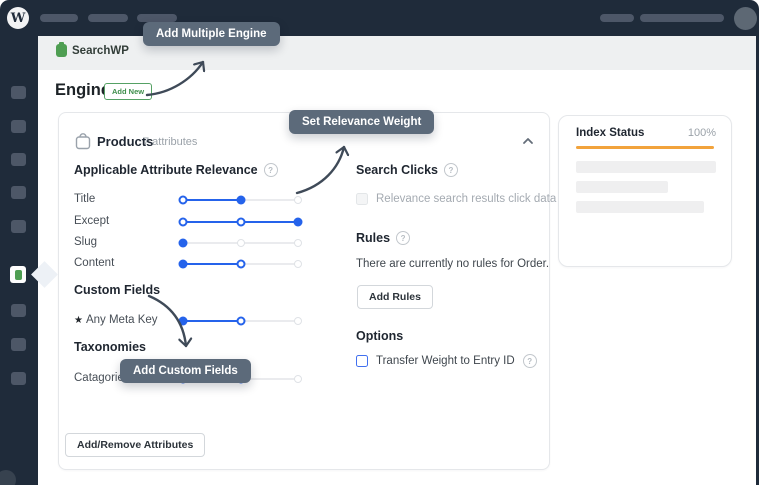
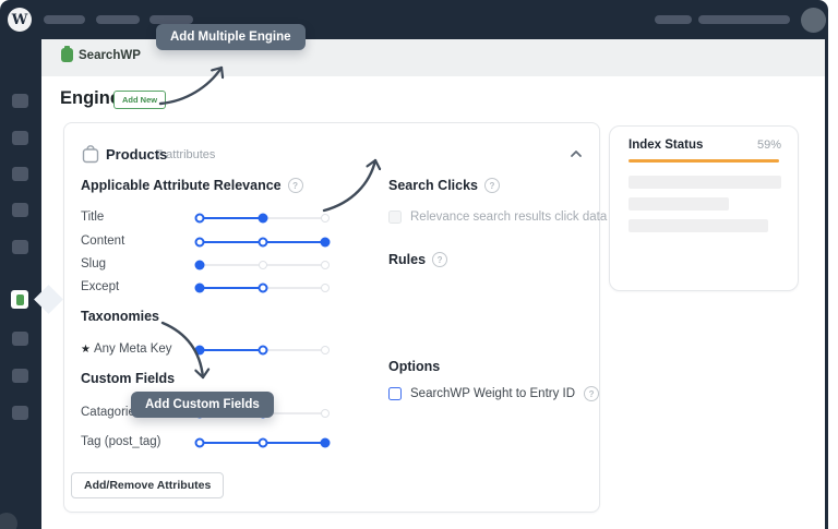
  W
  SearchWP
  Engin
  Add New
  Products
  7 attributes
  Applicable Attribute Relevance
  Title
- Except
+ Content
  Slug
- Content
+ Except
- Custom Fields
+ Taxonomies
  ★ Any Meta Key
- Taxonomies
+ Custom Fields
  Catagori
+ Tag (post_tag)
  Add/Remove Attributes
  Search Clicks
  Relevance search results click data
  Rules
- There are currently no rules for Order.
- Add Rules
  Options
- Transfer Weight to Entry ID
+ SearchWP Weight to Entry ID
  Index Status
- 100%
+ 59%
  Add Multiple Engine
- Set Relevance Weight
  Add Custom Fields
